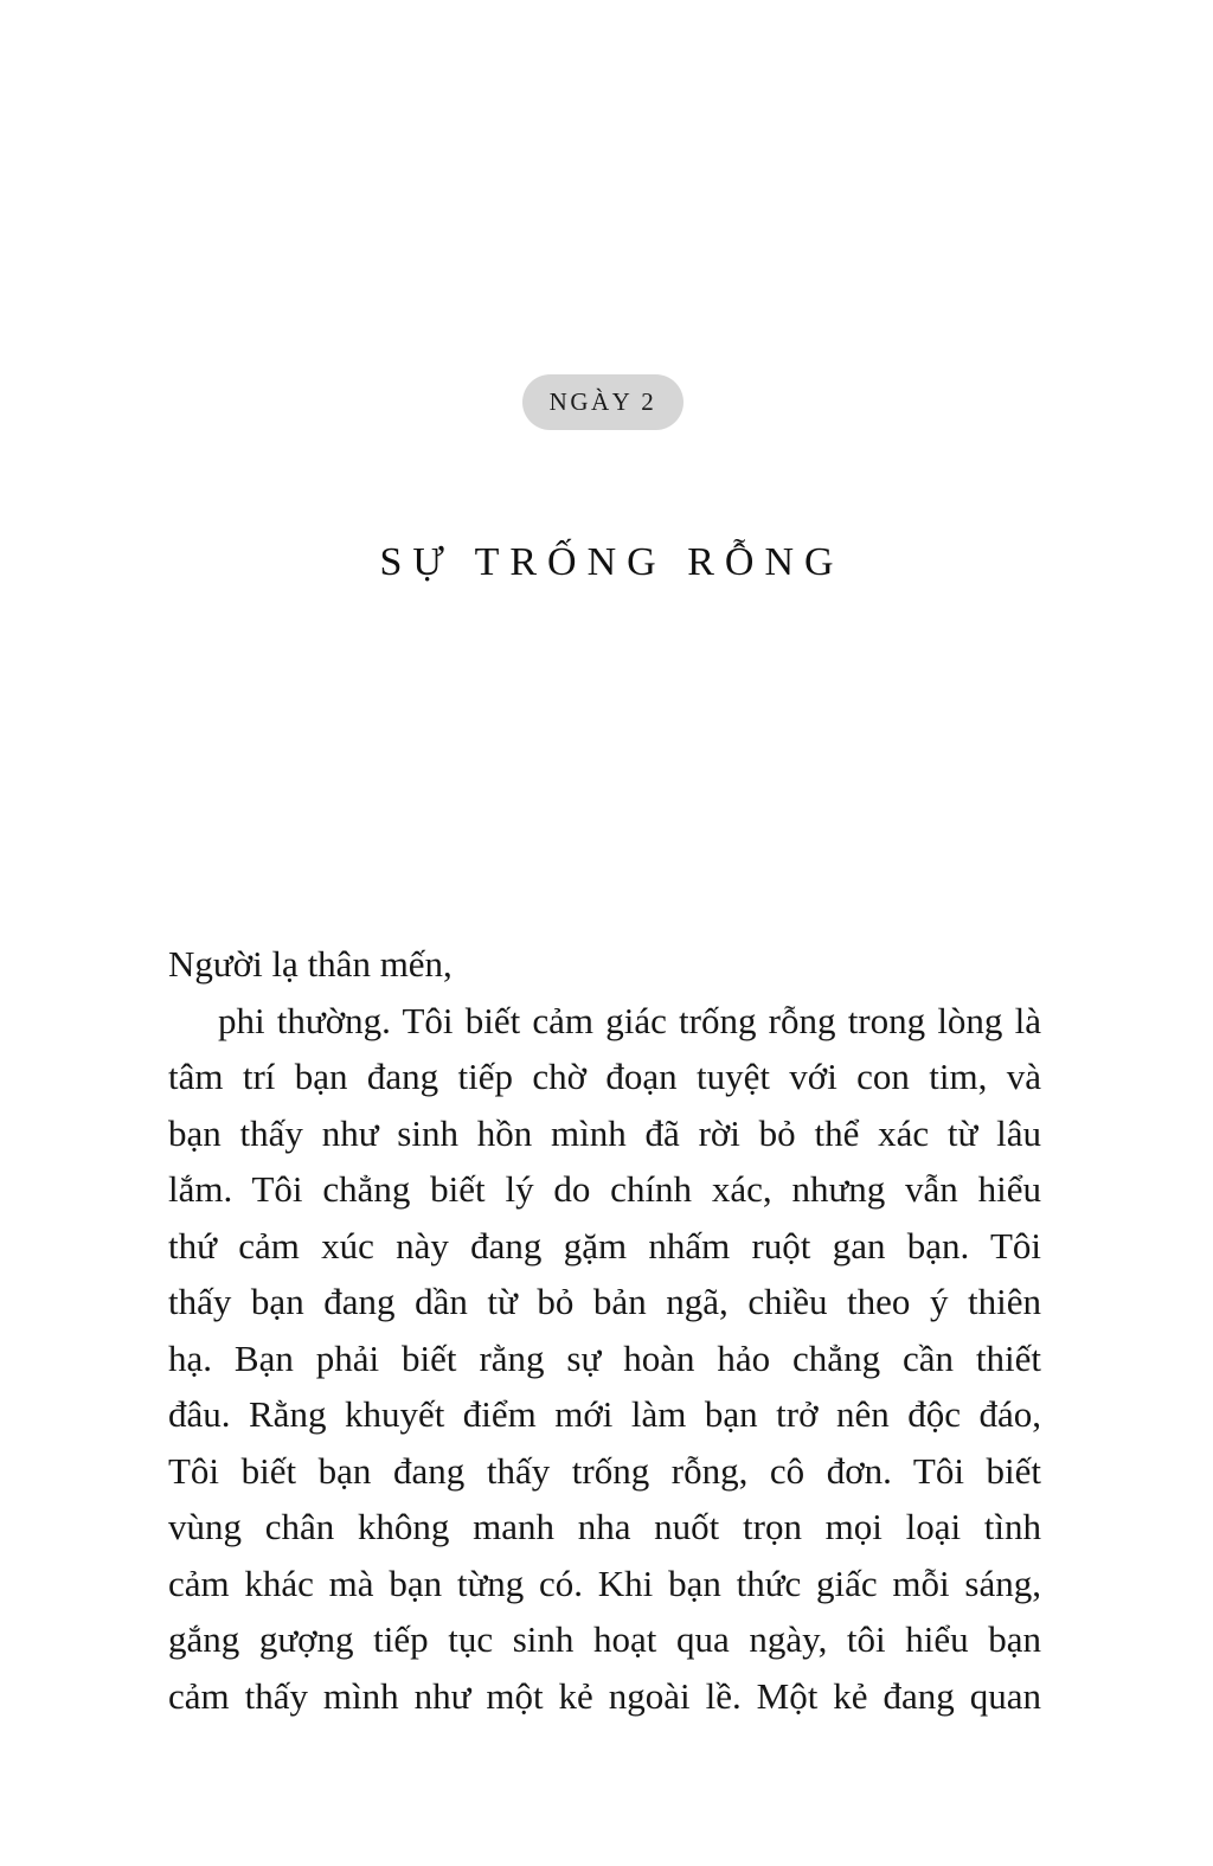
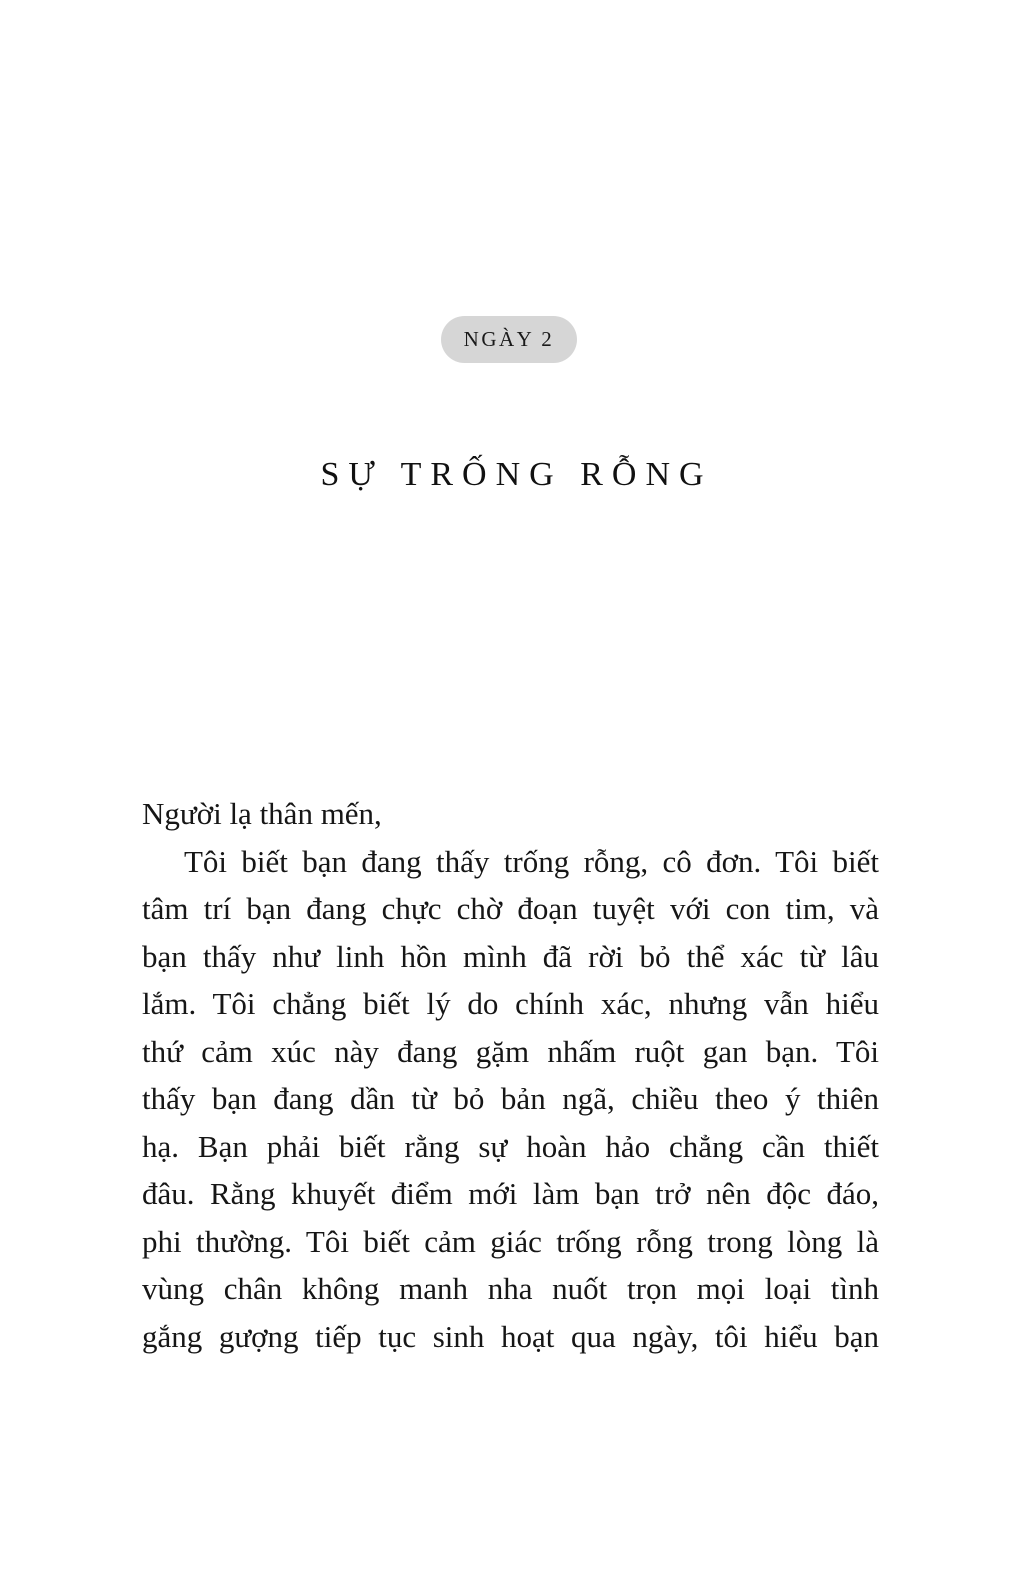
  NGÀY 2
  SỰ TRỐNG RỖNG
  Người lạ thân mến,
- phi thường. Tôi biết cảm giác trống rỗng trong lòng là
+ Tôi biết bạn đang thấy trống rỗng, cô đơn. Tôi biết
- tâm trí bạn đang tiếp chờ đoạn tuyệt với con tim, và
+ tâm trí bạn đang chực chờ đoạn tuyệt với con tim, và
- bạn thấy như sinh hồn mình đã rời bỏ thể xác từ lâu
+ bạn thấy như linh hồn mình đã rời bỏ thể xác từ lâu
  lắm. Tôi chẳng biết lý do chính xác, nhưng vẫn hiểu
  thứ cảm xúc này đang gặm nhấm ruột gan bạn. Tôi
  thấy bạn đang dần từ bỏ bản ngã, chiều theo ý thiên
  hạ. Bạn phải biết rằng sự hoàn hảo chẳng cần thiết
  đâu. Rằng khuyết điểm mới làm bạn trở nên độc đáo,
- Tôi biết bạn đang thấy trống rỗng, cô đơn. Tôi biết
+ phi thường. Tôi biết cảm giác trống rỗng trong lòng là
  vùng chân không manh nha nuốt trọn mọi loại tình
- cảm khác mà bạn từng có. Khi bạn thức giấc mỗi sáng,
  gắng gượng tiếp tục sinh hoạt qua ngày, tôi hiểu bạn
- cảm thấy mình như một kẻ ngoài lề. Một kẻ đang quan
